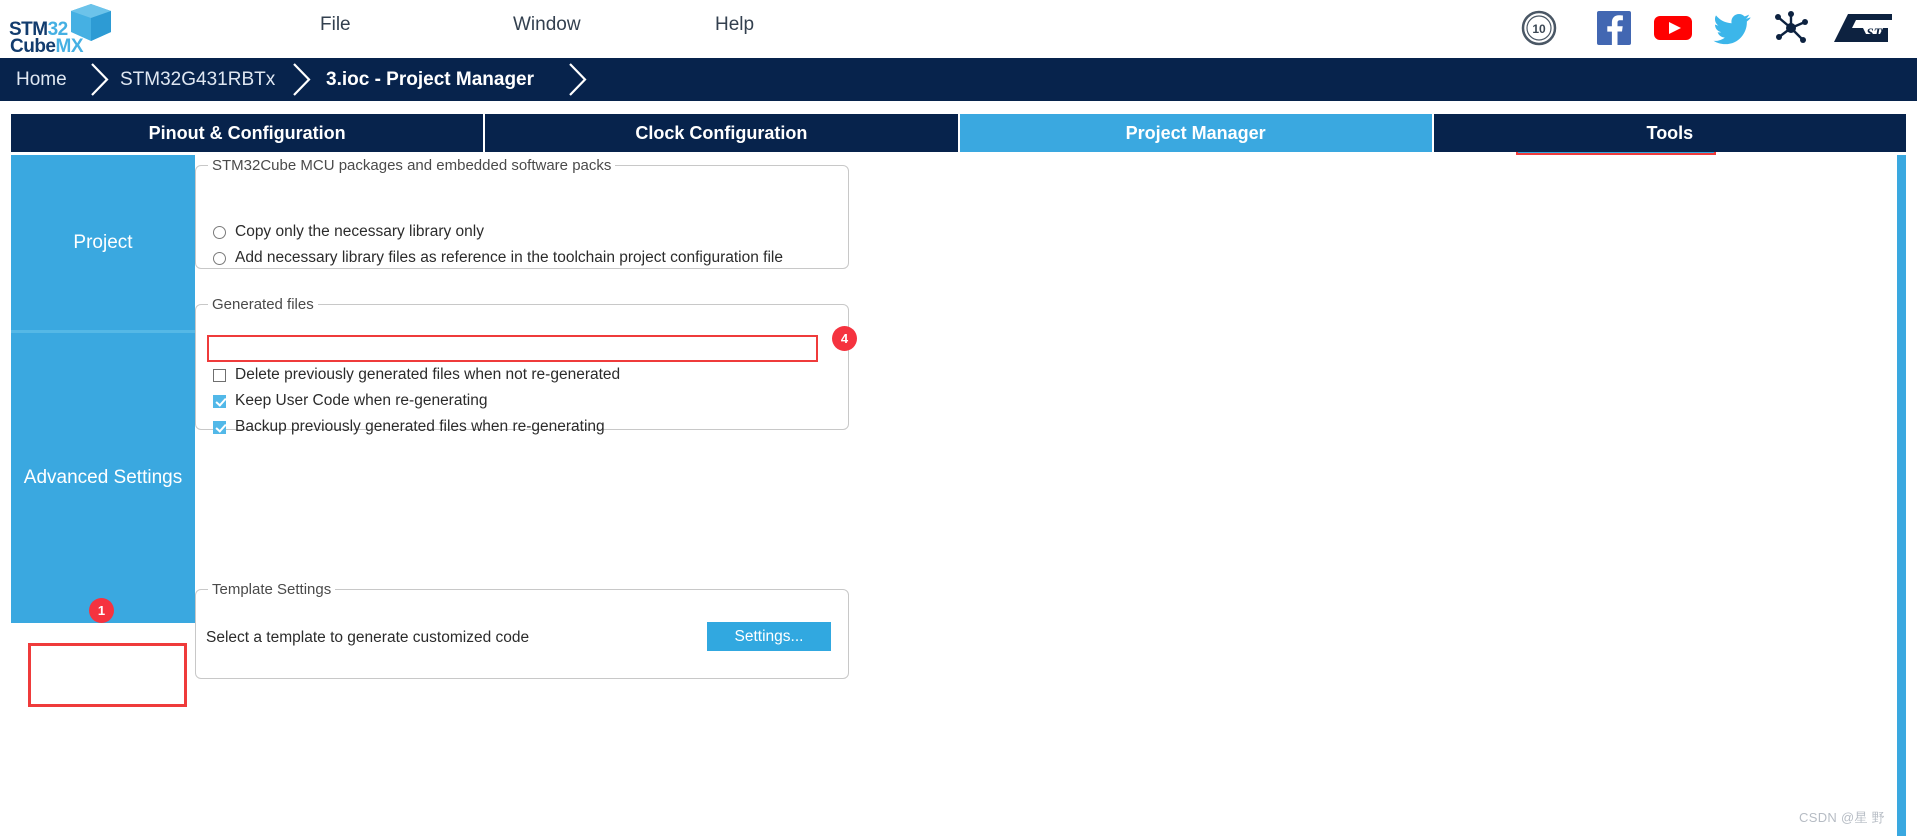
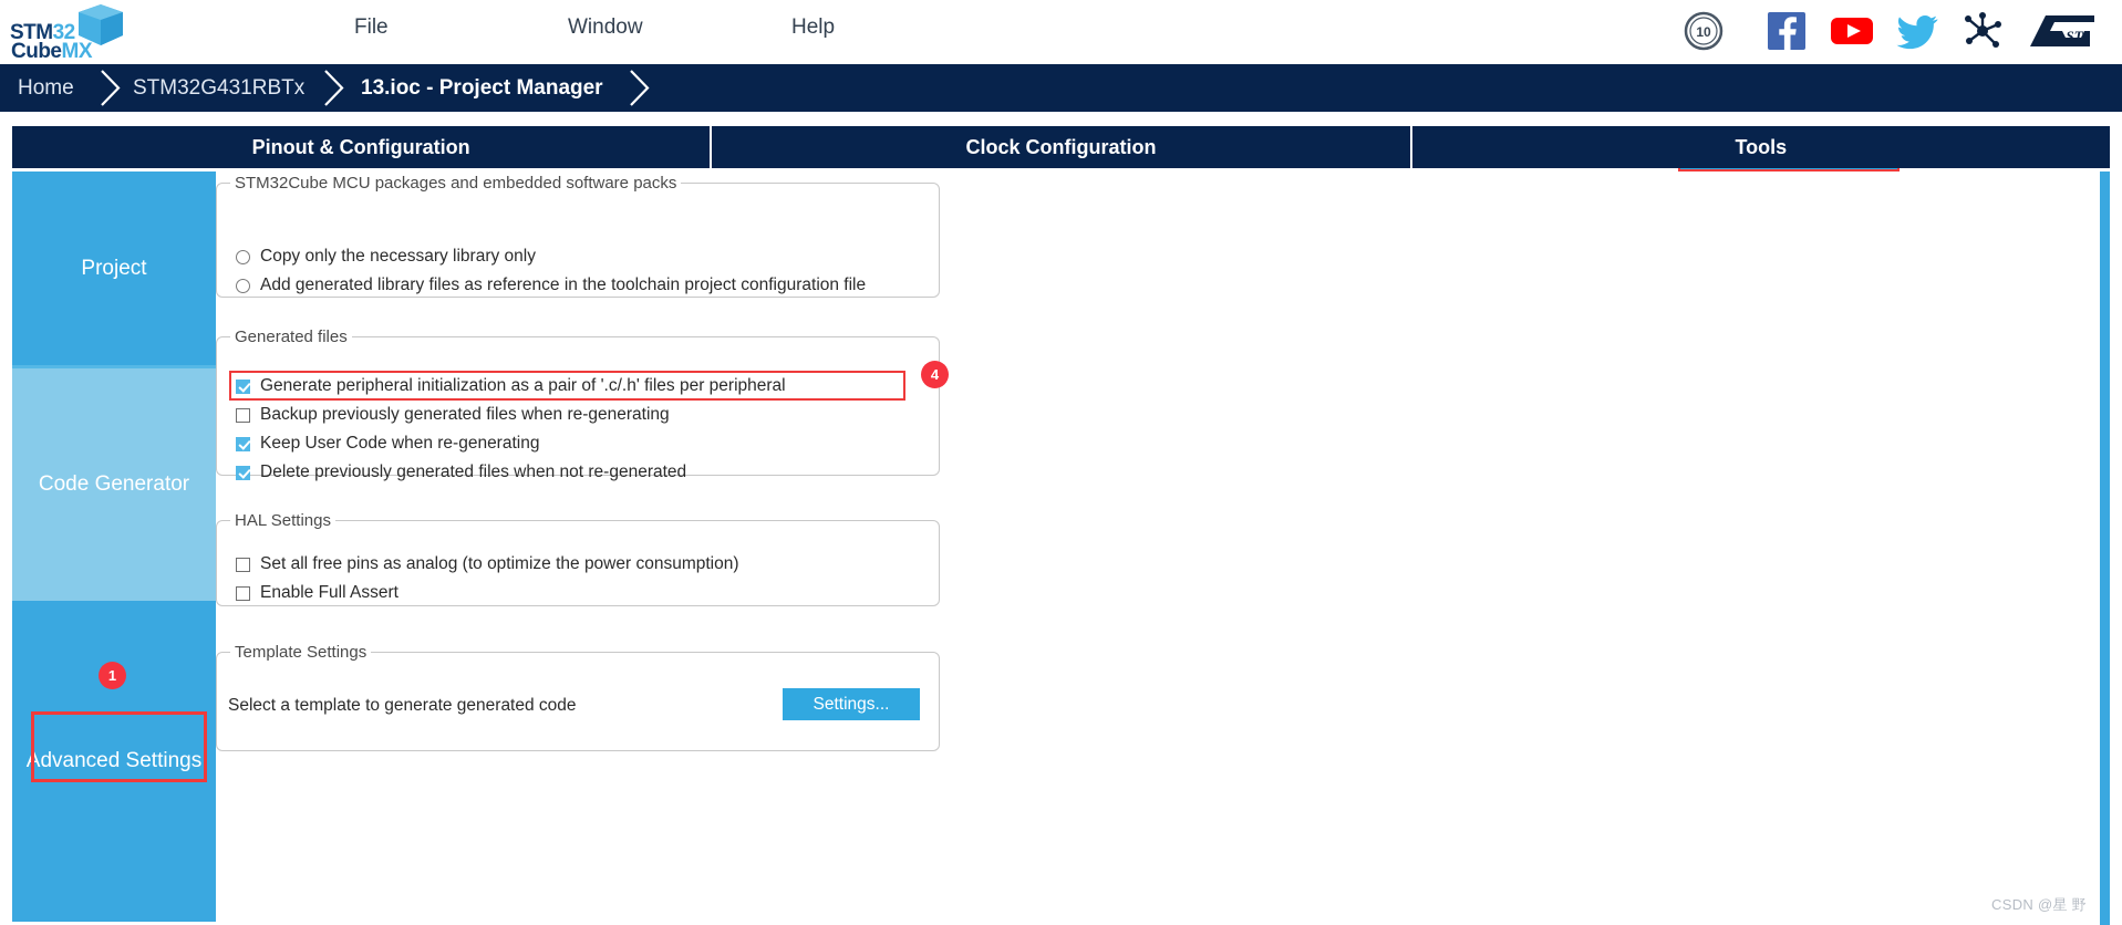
  STM32
  CubeMX
  File
  Window
  Help
  10
  ST
  Home
  STM32G431RBTx
- 3.ioc - Project Manager
+ 13.ioc - Project Manager
  Pinout & Configuration
  Clock Configuration
- Project Manager
  Tools
  Project
+ Code Generator
  Advanced Settings
  1
  STM32Cube MCU packages and embedded software packs
  Copy only the necessary library only
- Add necessary library files as reference in the toolchain project configuration file
+ Add generated library files as reference in the toolchain project configuration file
  Generated files
+ Generate peripheral initialization as a pair of '.c/.h' files per peripheral
- Delete previously generated files when not re-generated
+ Backup previously generated files when re-generating
  Keep User Code when re-generating
- Backup previously generated files when re-generating
+ Delete previously generated files when not re-generated
  4
+ HAL Settings
+ Set all free pins as analog (to optimize the power consumption)
+ Enable Full Assert
  Template Settings
- Select a template to generate customized code
+ Select a template to generate generated code
  Settings...
  CSDN @星 野
